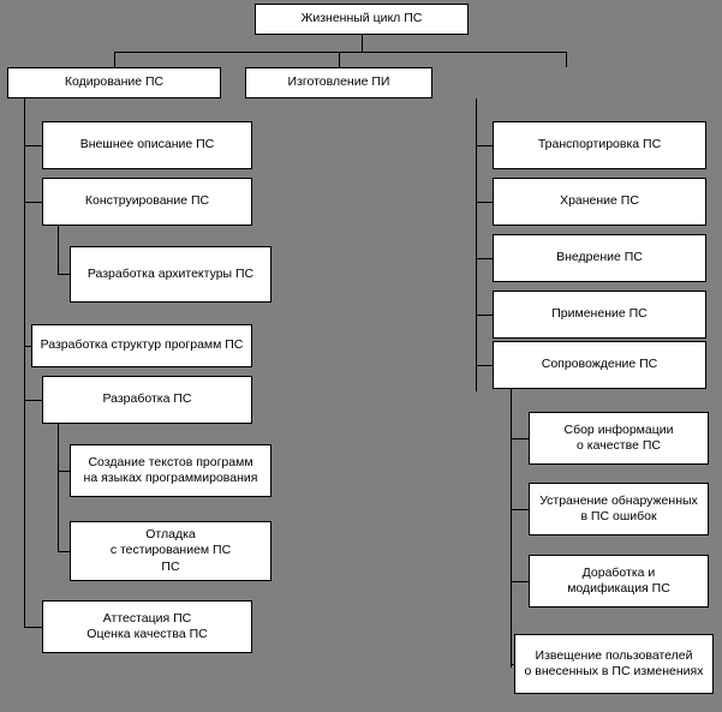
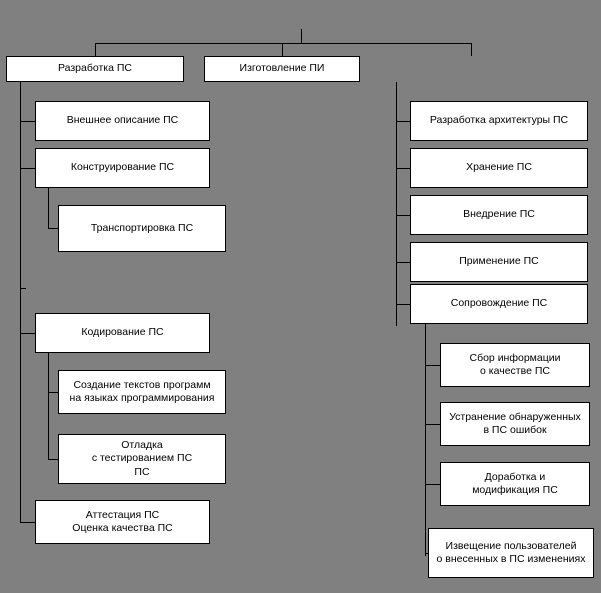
- Жизненный цикл ПС
- Кодирование ПС
+ Разработка ПС
  Изготовление ПИ
  Внешнее описание ПС
  Конструирование ПС
- Разработка архитектуры ПС
+ Транспортировка ПС
- Разработка структур программ ПС
- Разработка ПС
+ Кодирование ПС
  Создание текстов программ
  на языках программирования
  Отладка
  с тестированием ПС
  ПС
  Аттестация ПС
  Оценка качества ПС
- Транспортировка ПС
+ Разработка архитектуры ПС
  Хранение ПС
  Внедрение ПС
  Применение ПС
  Сопровождение ПС
  Сбор информации
  о качестве ПС
  Устранение обнаруженных
  в ПС ошибок
  Доработка и
  модификация ПС
  Извещение пользователей
  о внесенных в ПС изменениях
